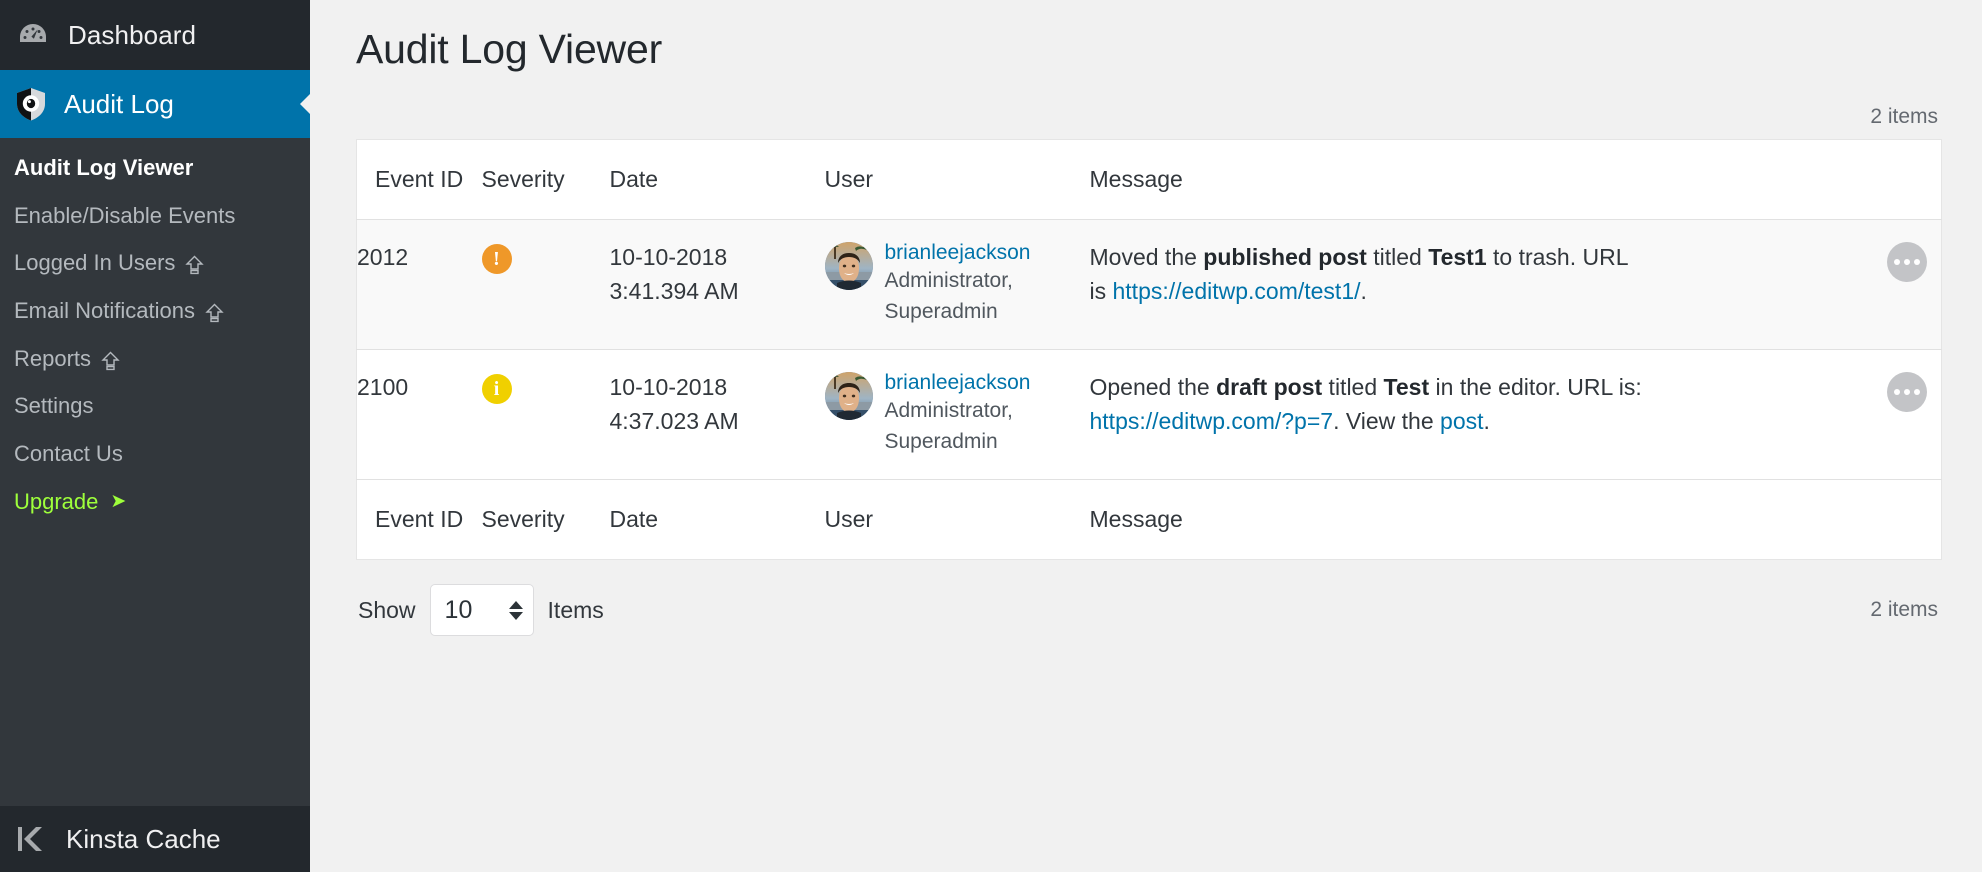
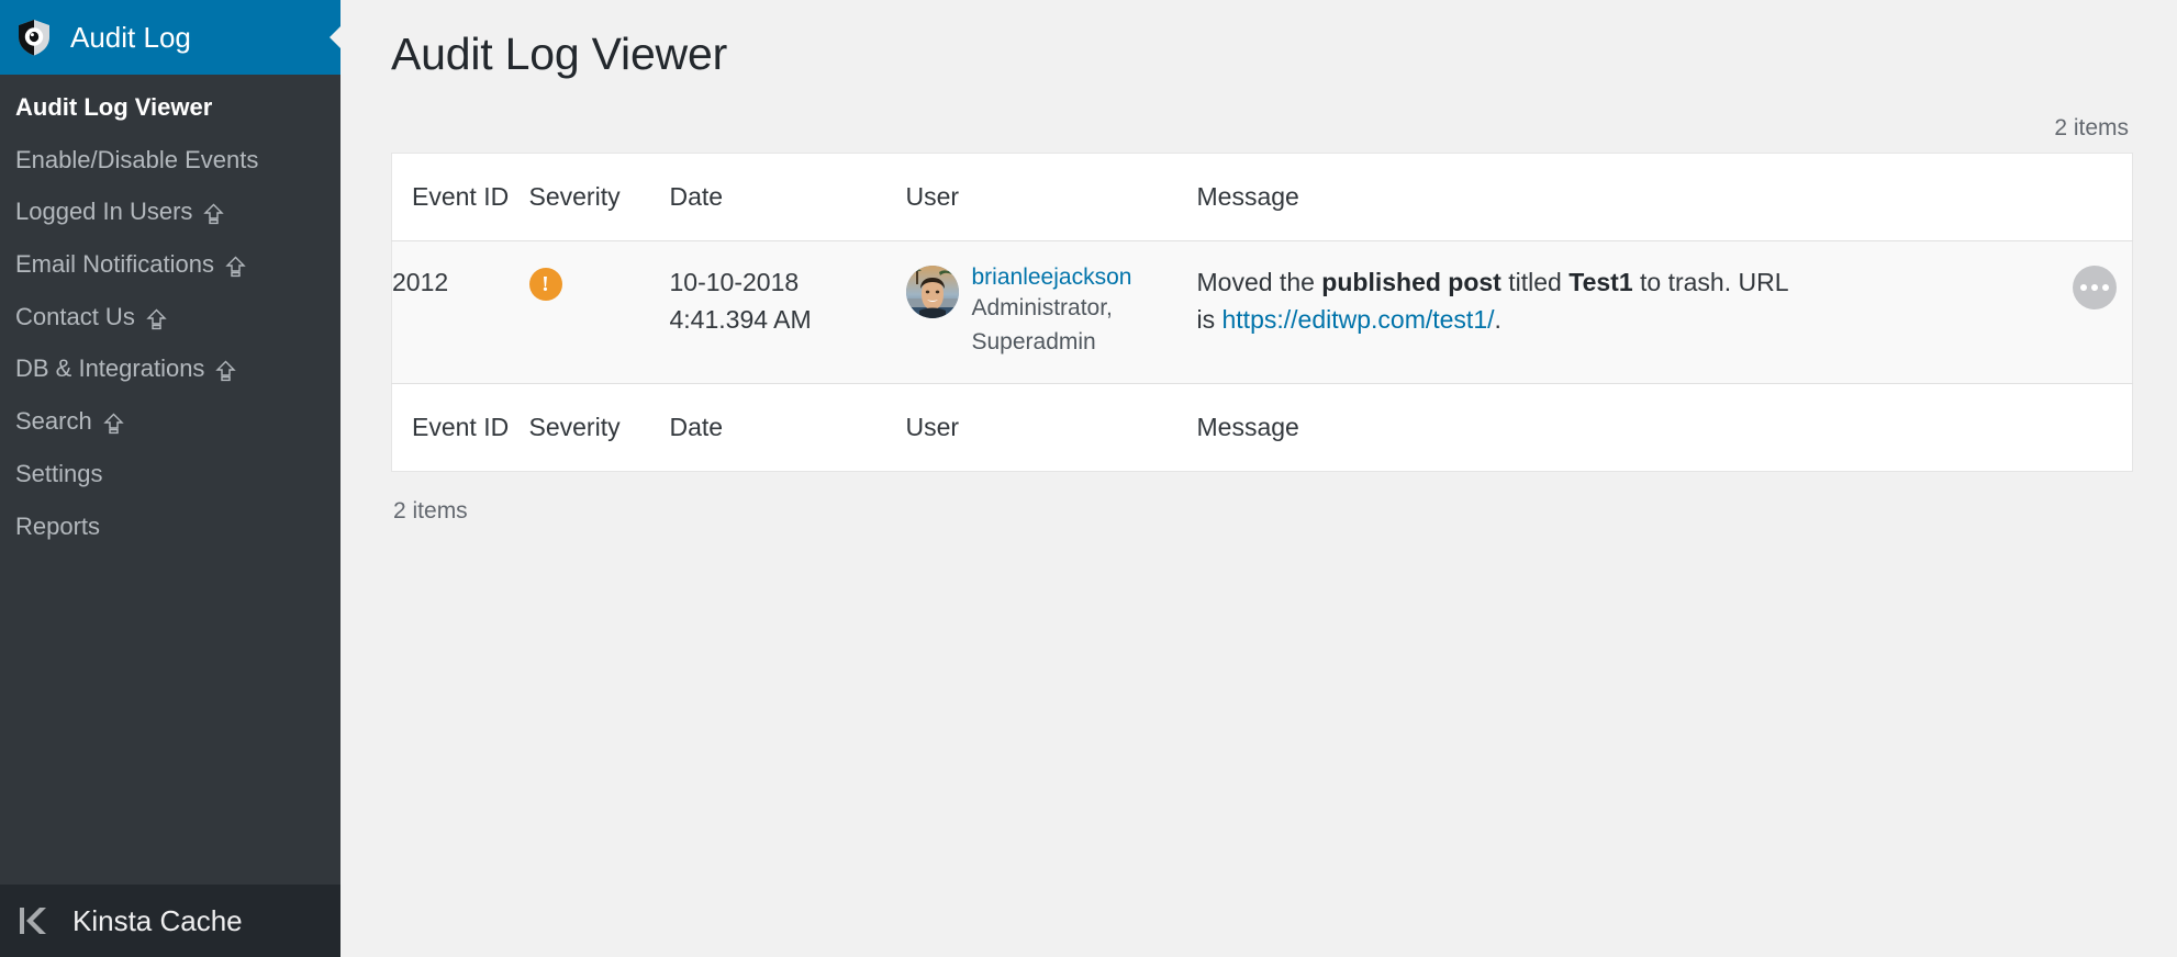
- Dashboard
  Audit Log
  Audit Log Viewer
  Enable/Disable Events
  Logged In Users
  Email Notifications
- Reports
+ Contact Us
+ DB & Integrations
+ Search
  Settings
- Contact Us
+ Reports
- Upgrade
- ➤
  Kinsta Cache
  Audit Log Viewer
  2 items
  Event ID	Severity	Date	User	Message
- 2012	!	10-10-20183:41.394 AM	brianleejacksonAdministrator, Superadmin	Moved the published post titled Test1 to trash. URL is https://editwp.com/test1/.
+ 2012	!	10-10-20184:41.394 AM	brianleejacksonAdministrator, Superadmin	Moved the published post titled Test1 to trash. URL is https://editwp.com/test1/.
- 2100	i	10-10-20184:37.023 AM	brianleejacksonAdministrator, Superadmin	Opened the draft post titled Test in the editor. URL is: https://editwp.com/?p=7. View the post.
  Event ID	Severity	Date	User	Message
- Show
- 10
- Items
  2 items
